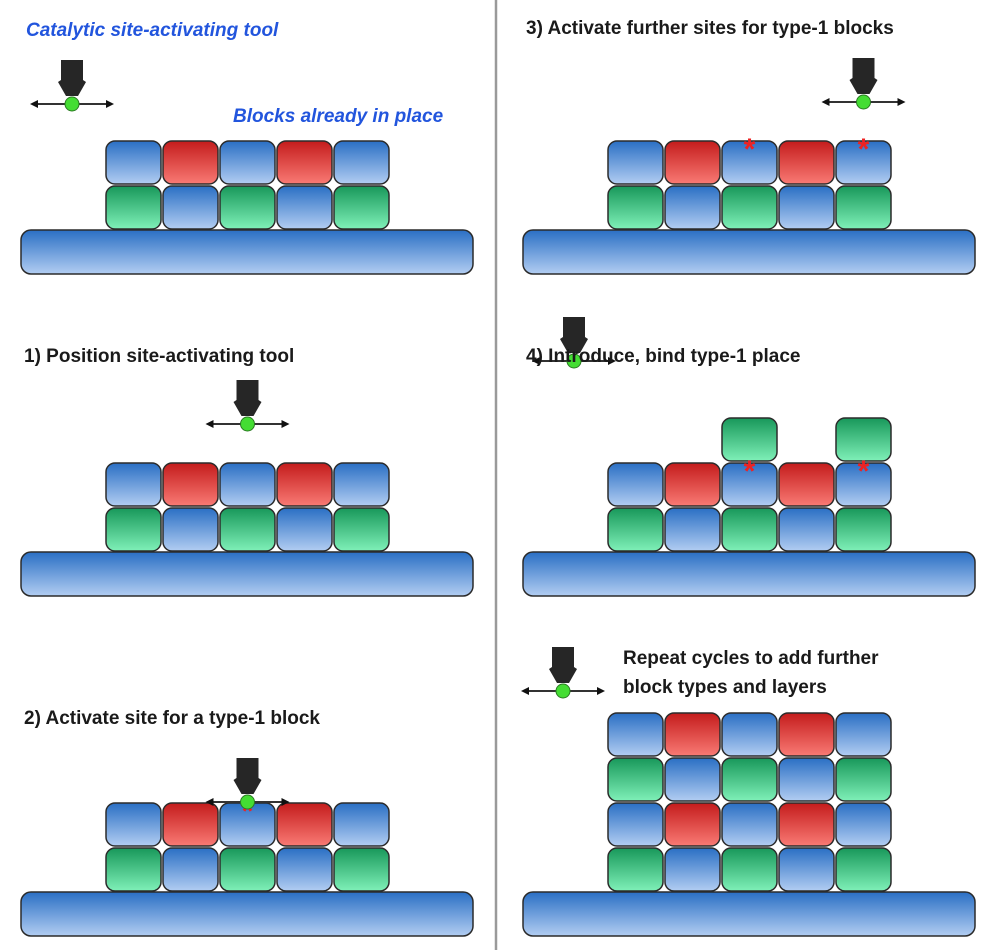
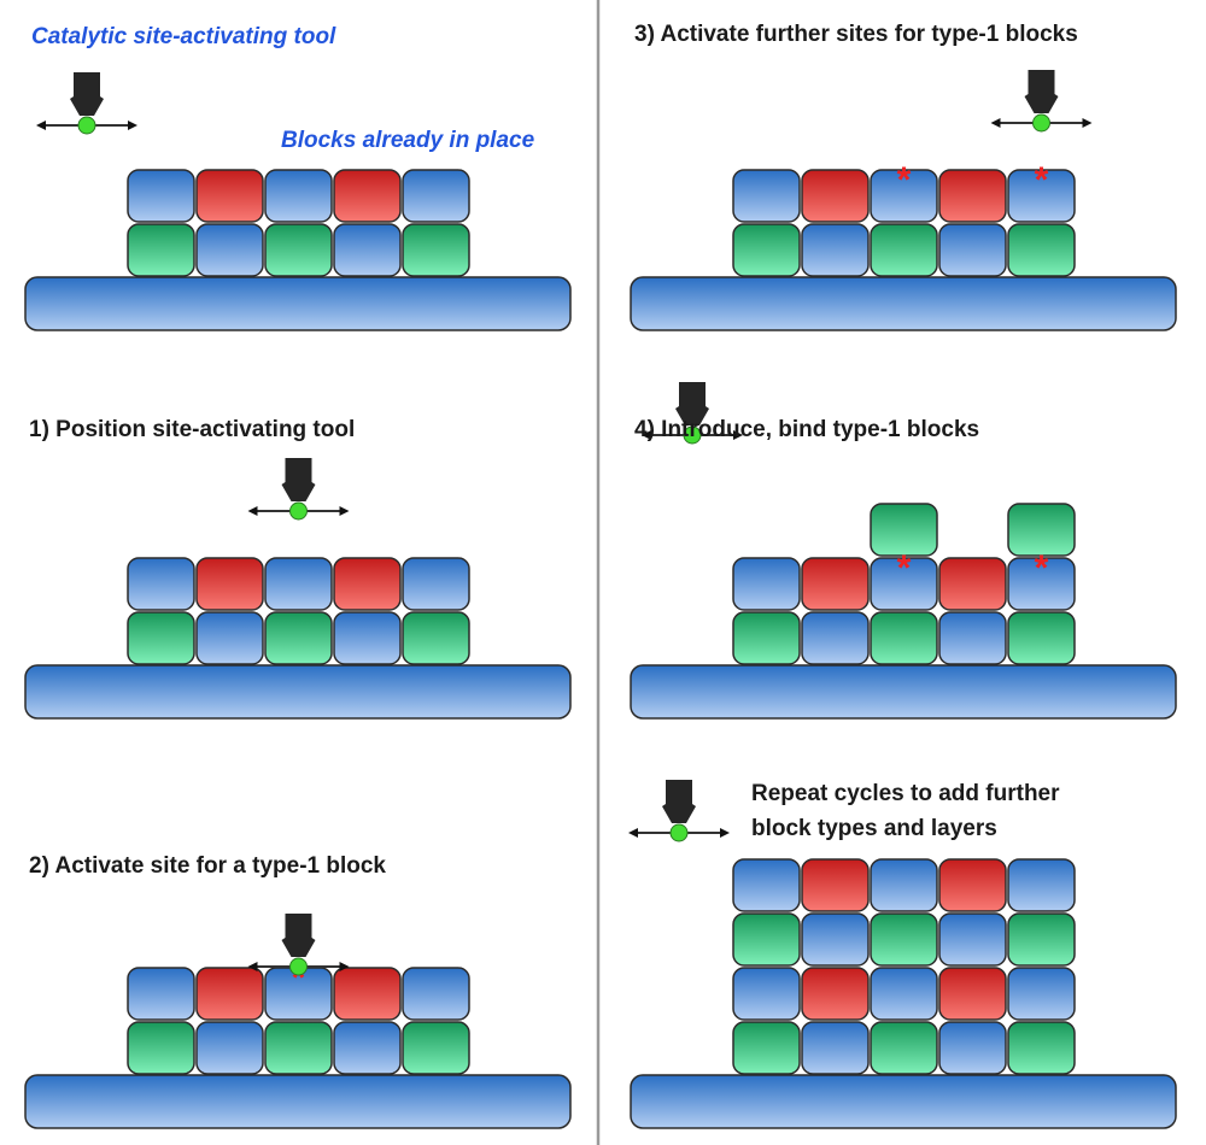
  Catalytic site-activating tool
  Blocks already in place
  1) Position site-activating tool
  *
  2) Activate site for a type-1 block
  *
  *
  3) Activate further sites for type-1 blocks
  *
  *
- 4) Introduce, bind type-1 place
+ 4) Introduce, bind type-1 blocks
  Repeat cycles to add further
  block types and layers
